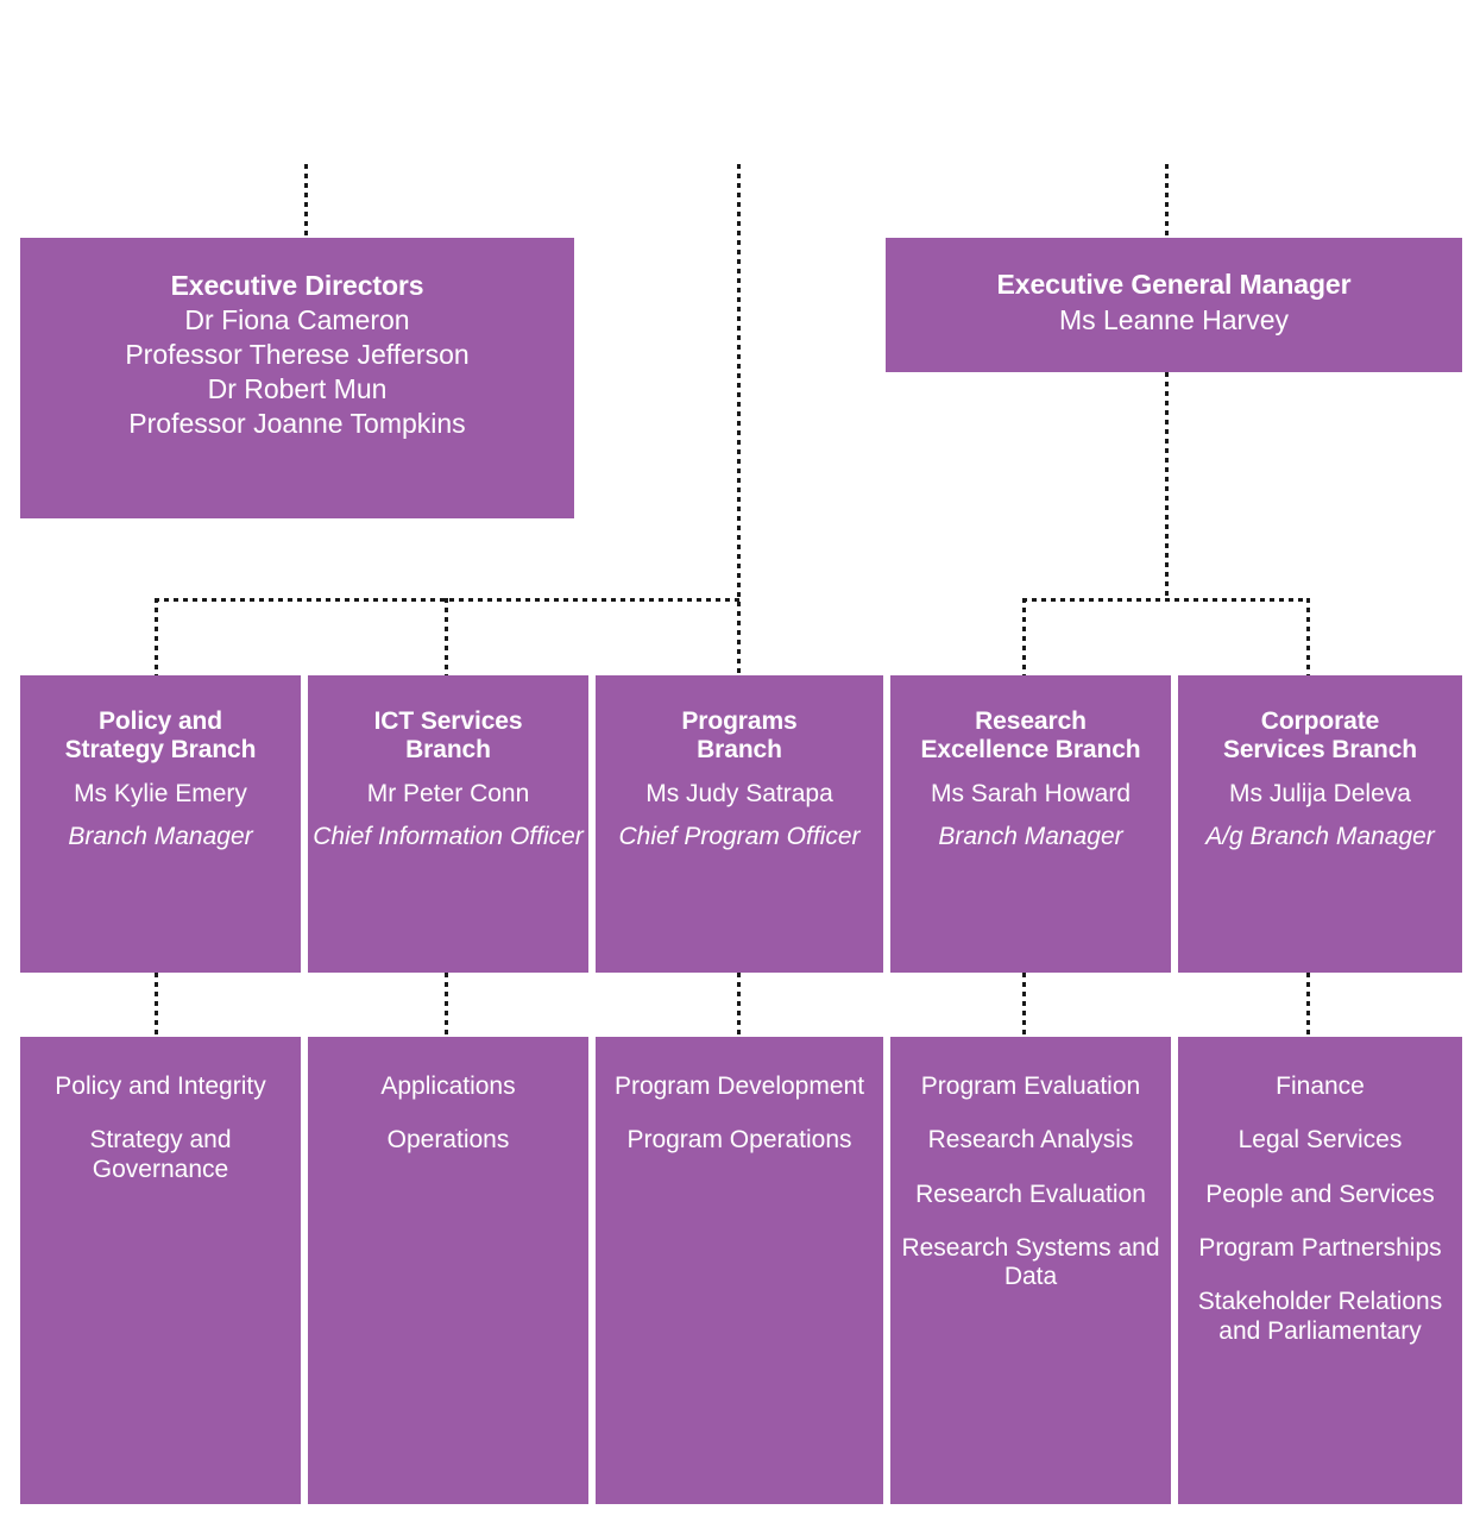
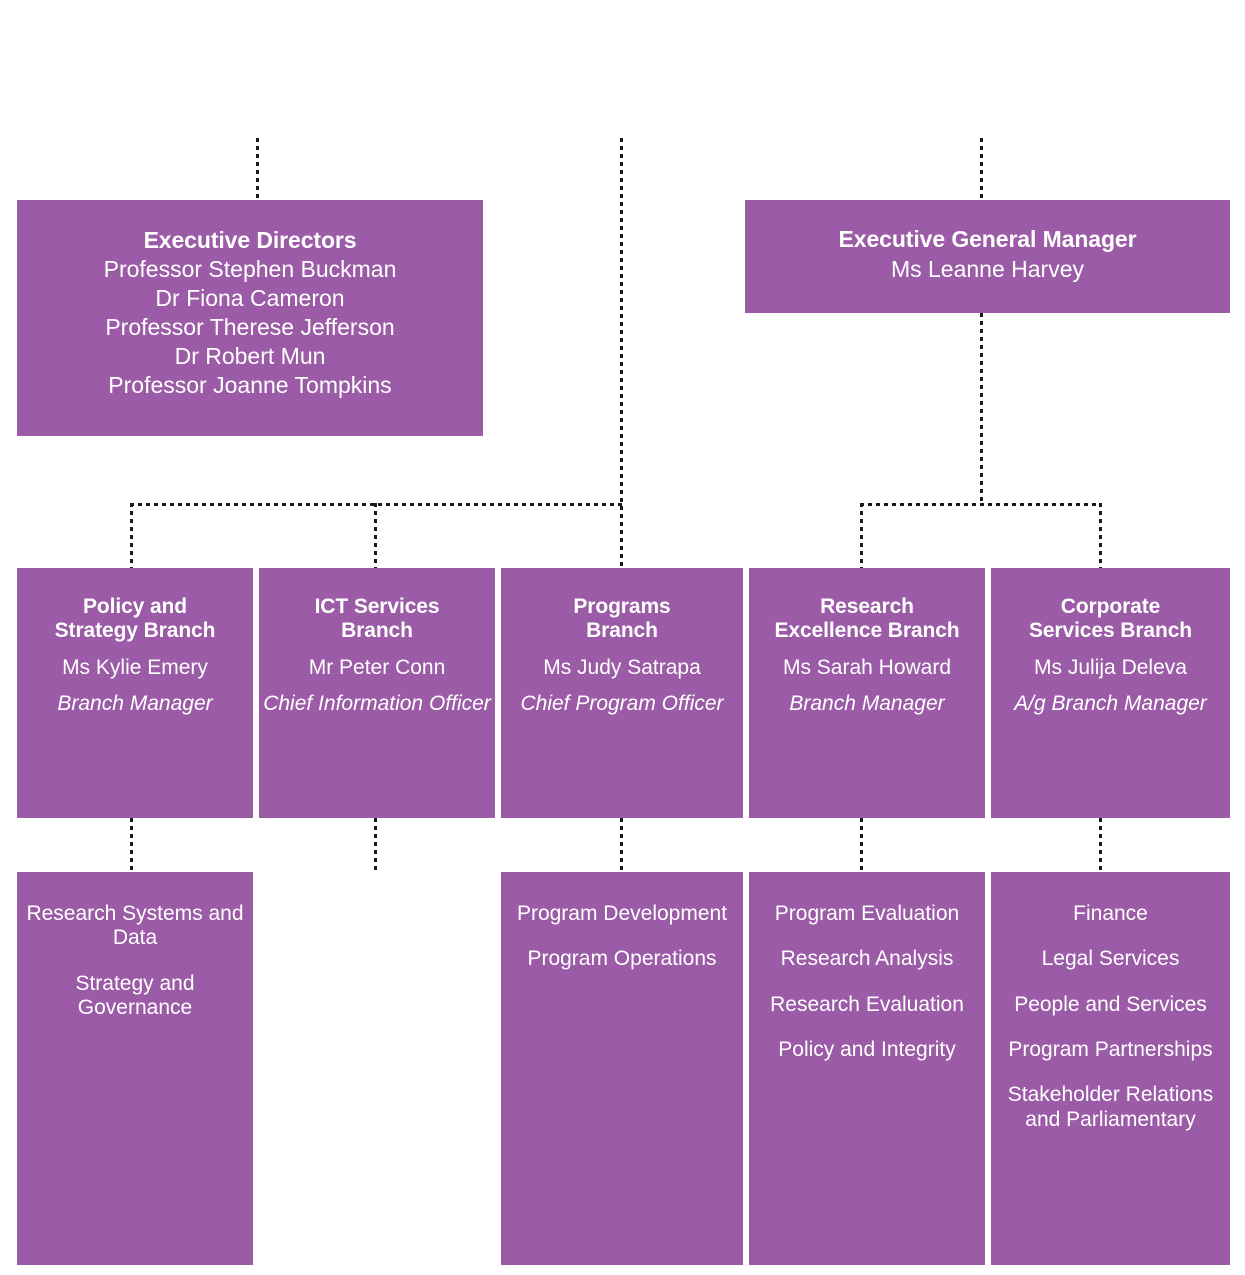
  Executive Directors
+ Professor Stephen Buckman
  Dr Fiona Cameron
  Professor Therese Jefferson
  Dr Robert Mun
  Professor Joanne Tompkins
  Executive General Manager
  Ms Leanne Harvey
  Policy and
  Strategy Branch
  Ms Kylie Emery
  Branch Manager
  ICT Services
  Branch
  Mr Peter Conn
  Chief Information Officer
  Programs
  Branch
  Ms Judy Satrapa
  Chief Program Officer
  Research
  Excellence Branch
  Ms Sarah Howard
  Branch Manager
  Corporate
  Services Branch
  Ms Julija Deleva
  A/g Branch Manager
- Policy and Integrity
+ Research Systems and Data
  Strategy and Governance
- Applications
- Operations
  Program Development
  Program Operations
  Program Evaluation
  Research Analysis
  Research Evaluation
- Research Systems and Data
+ Policy and Integrity
  Finance
  Legal Services
  People and Services
  Program Partnerships
  Stakeholder Relations and Parliamentary
